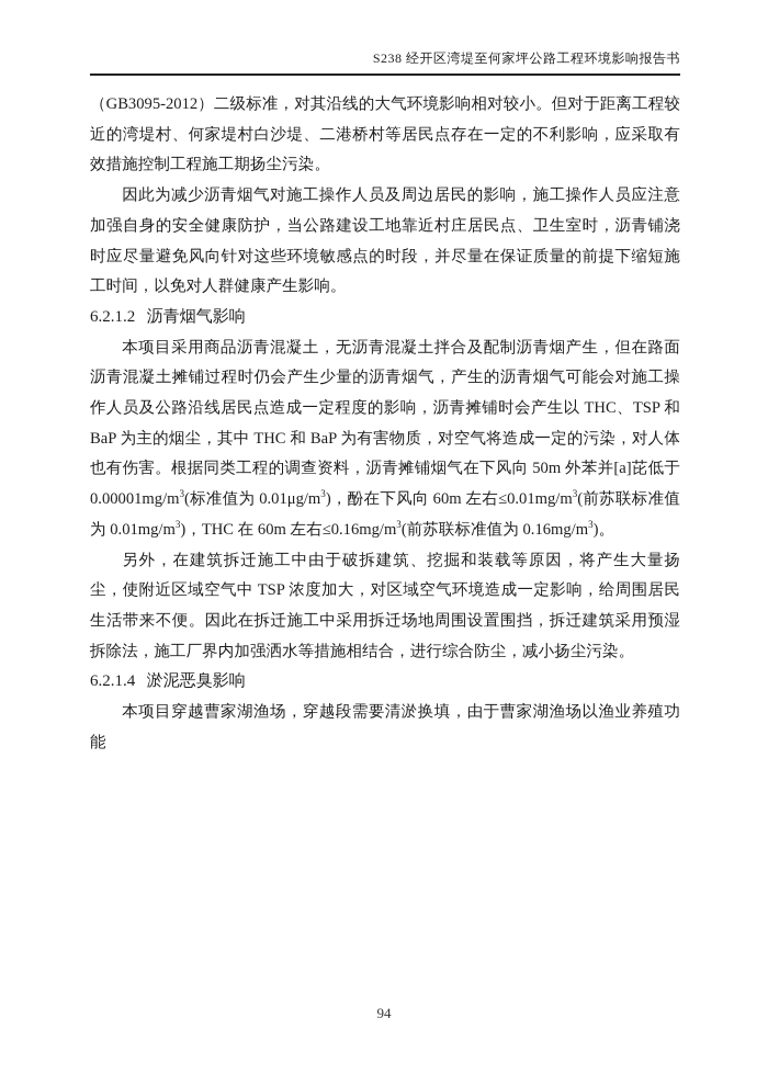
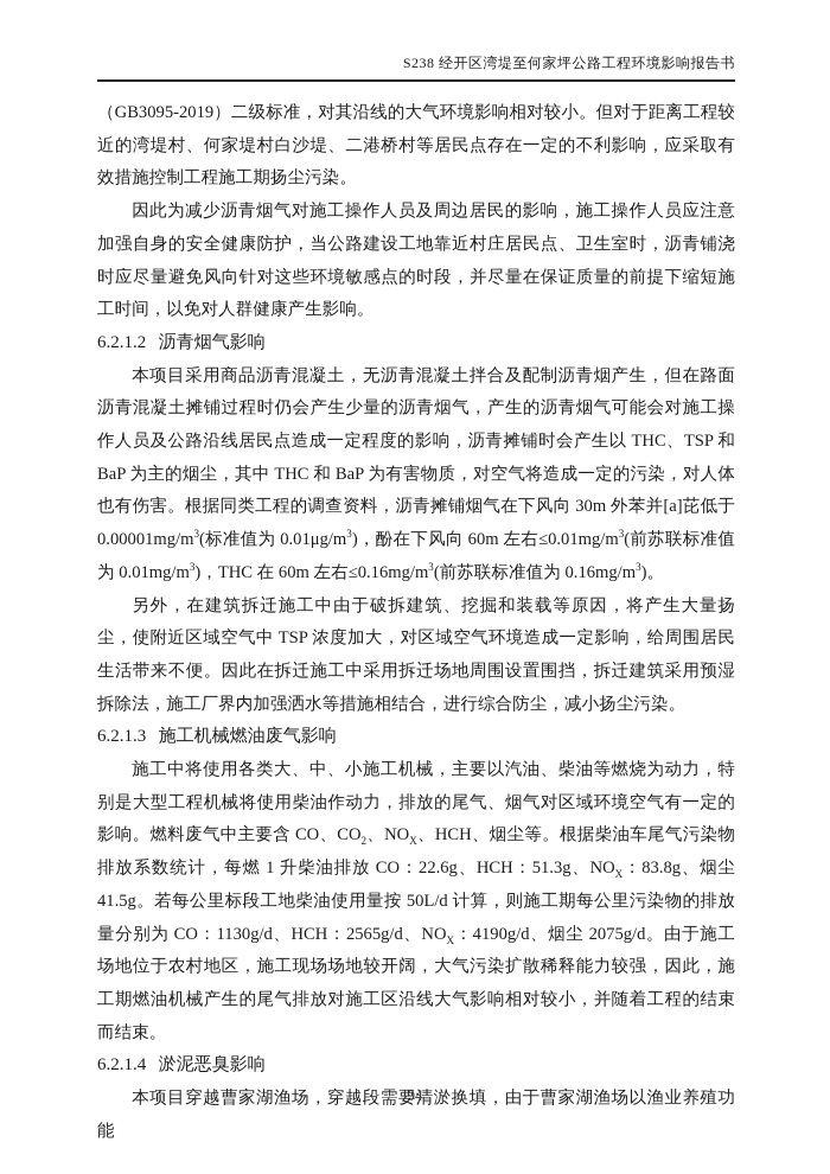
  S238 经开区湾堤至何家坪公路工程环境影响报告书
- （GB3095-2012）二级标准，对其沿线的大气环境影响相对较小。但对于距离工程较近的湾堤村、何家堤村白沙堤、二港桥村等居民点存在一定的不利影响，应采取有效措施控制工程施工期扬尘污染。
+ （GB3095-2019）二级标准，对其沿线的大气环境影响相对较小。但对于距离工程较近的湾堤村、何家堤村白沙堤、二港桥村等居民点存在一定的不利影响，应采取有效措施控制工程施工期扬尘污染。
  因此为减少沥青烟气对施工操作人员及周边居民的影响，施工操作人员应注意加强自身的安全健康防护，当公路建设工地靠近村庄居民点、卫生室时，沥青铺浇时应尽量避免风向针对这些环境敏感点的时段，并尽量在保证质量的前提下缩短施工时间，以免对人群健康产生影响。
  6.2.1.2 沥青烟气影响
- 本项目采用商品沥青混凝土，无沥青混凝土拌合及配制沥青烟产生，但在路面沥青混凝土摊铺过程时仍会产生少量的沥青烟气，产生的沥青烟气可能会对施工操作人员及公路沿线居民点造成一定程度的影响，沥青摊铺时会产生以 THC、TSP 和 BaP 为主的烟尘，其中 THC 和 BaP 为有害物质，对空气将造成一定的污染，对人体也有伤害。根据同类工程的调查资料，沥青摊铺烟气在下风向 50m 外苯并[a]芘低于 0.00001mg/m3(标准值为 0.01μg/m3)，酚在下风向 60m 左右≤0.01mg/m3(前苏联标准值为 0.01mg/m3)，THC 在 60m 左右≤0.16mg/m3(前苏联标准值为 0.16mg/m3)。
+ 本项目采用商品沥青混凝土，无沥青混凝土拌合及配制沥青烟产生，但在路面沥青混凝土摊铺过程时仍会产生少量的沥青烟气，产生的沥青烟气可能会对施工操作人员及公路沿线居民点造成一定程度的影响，沥青摊铺时会产生以 THC、TSP 和 BaP 为主的烟尘，其中 THC 和 BaP 为有害物质，对空气将造成一定的污染，对人体也有伤害。根据同类工程的调查资料，沥青摊铺烟气在下风向 30m 外苯并[a]芘低于 0.00001mg/m3(标准值为 0.01μg/m3)，酚在下风向 60m 左右≤0.01mg/m3(前苏联标准值为 0.01mg/m3)，THC 在 60m 左右≤0.16mg/m3(前苏联标准值为 0.16mg/m3)。
  另外，在建筑拆迁施工中由于破拆建筑、挖掘和装载等原因，将产生大量扬尘，使附近区域空气中 TSP 浓度加大，对区域空气环境造成一定影响，给周围居民生活带来不便。因此在拆迁施工中采用拆迁场地周围设置围挡，拆迁建筑采用预湿拆除法，施工厂界内加强洒水等措施相结合，进行综合防尘，减小扬尘污染。
+ 6.2.1.3 施工机械燃油废气影响
+ 施工中将使用各类大、中、小施工机械，主要以汽油、柴油等燃烧为动力，特别是大型工程机械将使用柴油作动力，排放的尾气、烟气对区域环境空气有一定的影响。燃料废气中主要含 CO、CO2、NOX、HCH、烟尘等。根据柴油车尾气污染物排放系数统计，每燃 1 升柴油排放 CO：22.6g、HCH：51.3g、NOX：83.8g、烟尘 41.5g。若每公里标段工地柴油使用量按 50L/d 计算，则施工期每公里污染物的排放量分别为 CO：1130g/d、HCH：2565g/d、NOX：4190g/d、烟尘 2075g/d。由于施工场地位于农村地区，施工现场场地较开阔，大气污染扩散稀释能力较强，因此，施工期燃油机械产生的尾气排放对施工区沿线大气影响相对较小，并随着工程的结束而结束。
  6.2.1.4 淤泥恶臭影响
  本项目穿越曹家湖渔场，穿越段需要清淤换填，由于曹家湖渔场以渔业养殖功能
  94
